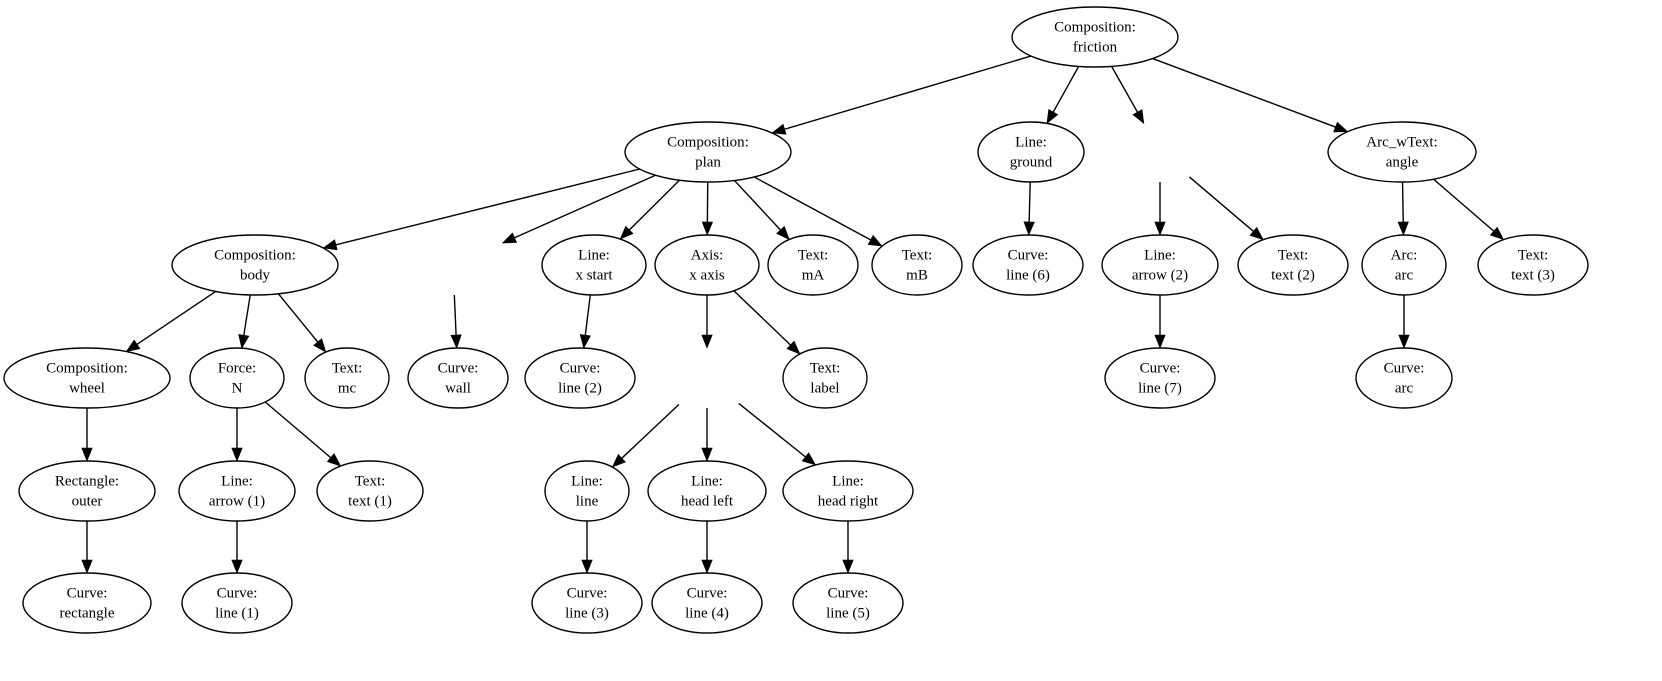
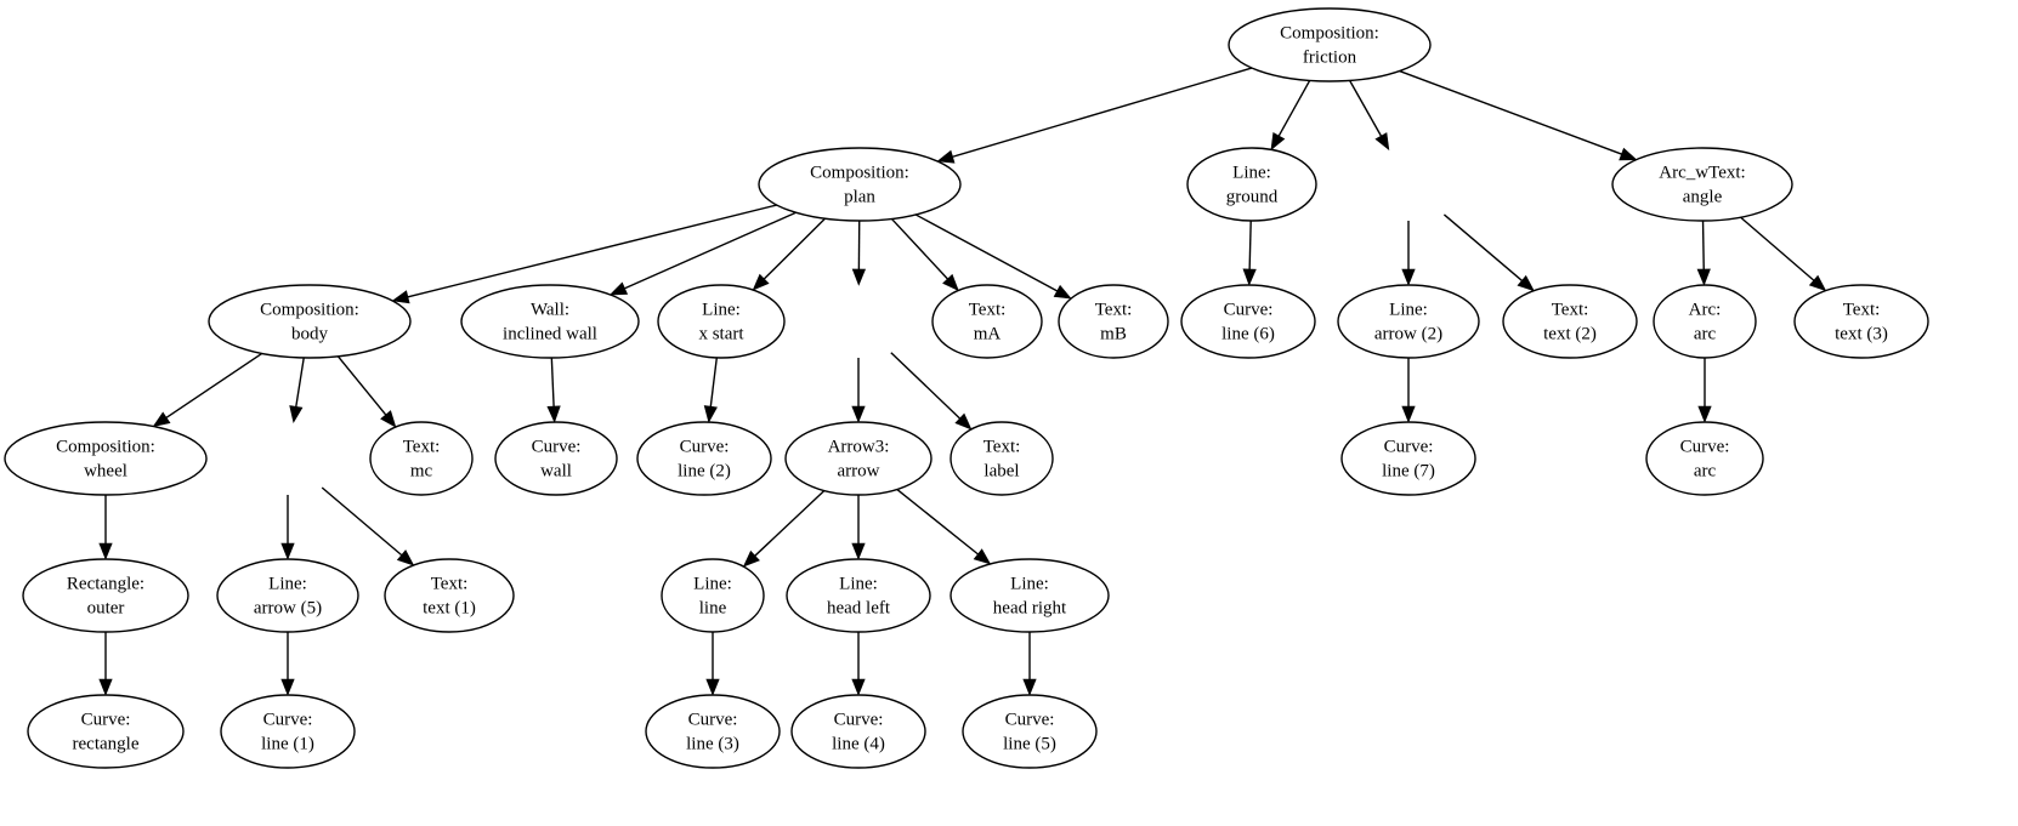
  Composition:
  friction
  Composition:
  plan
  Line:
  ground
  Arc_wText:
  angle
  Composition:
  body
+ Wall:
+ inclined wall
  Line:
  x start
- Axis:
- x axis
  Text:
  mA
  Text:
  mB
  Curve:
  line (6)
  Line:
  arrow (2)
  Text:
  text (2)
  Arc:
  arc
  Text:
  text (3)
  Composition:
  wheel
- Force:
- N
  Text:
  mc
  Curve:
  wall
  Curve:
  line (2)
+ Arrow3:
+ arrow
  Text:
  label
  Curve:
  line (7)
  Curve:
  arc
  Rectangle:
  outer
  Line:
- arrow (1)
+ arrow (5)
  Text:
  text (1)
  Line:
  line
  Line:
  head left
  Line:
  head right
  Curve:
  rectangle
  Curve:
  line (1)
  Curve:
  line (3)
  Curve:
  line (4)
  Curve:
  line (5)
